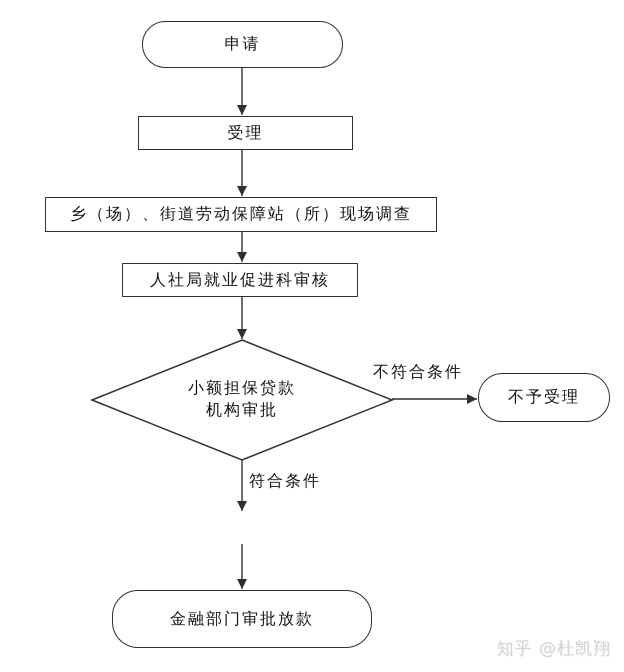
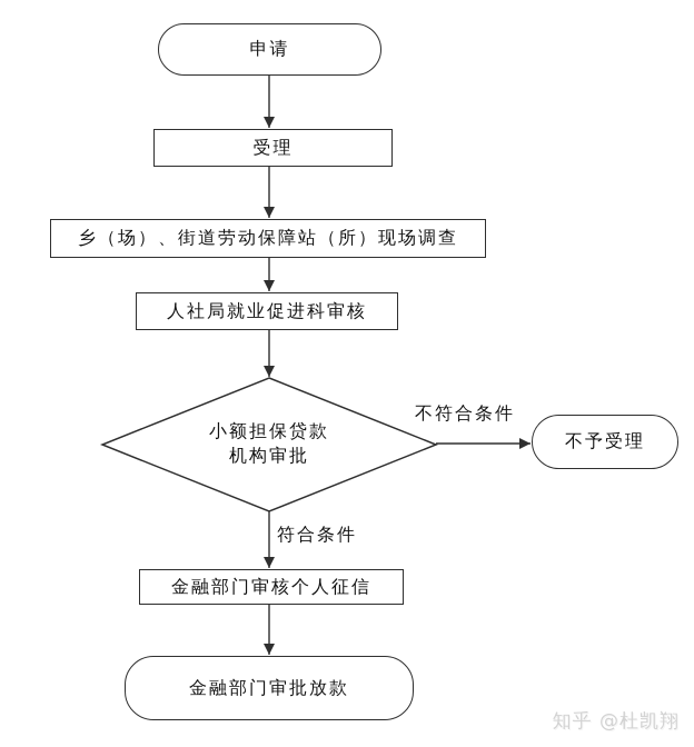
  申请
  受理
  乡（场）、街道劳动保障站（所）现场调查
  人社局就业促进科审核
  小额担保贷款
  机构审批
  不符合条件
  符合条件
  不予受理
+ 金融部门审核个人征信
  金融部门审批放款
  知乎 @杜凯翔
